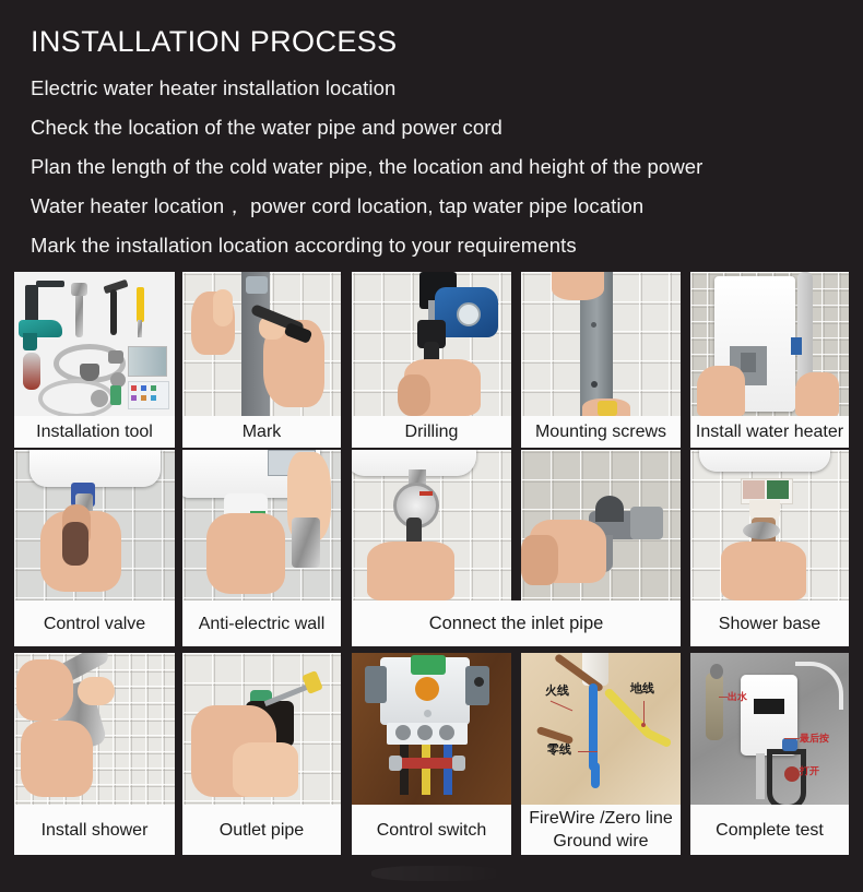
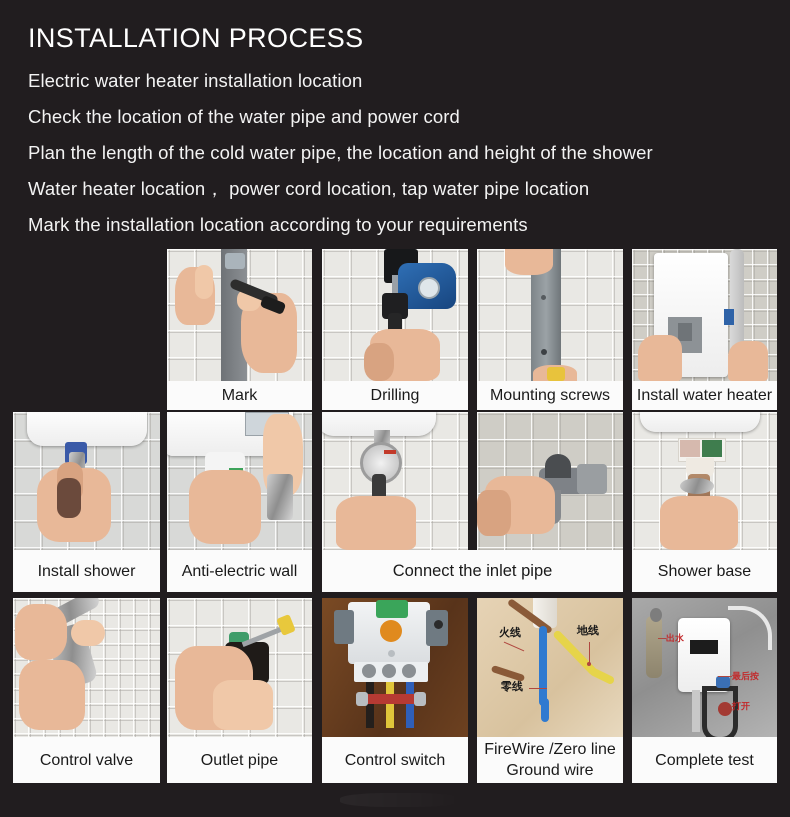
  INSTALLATION PROCESS
  Electric water heater installation location
  Check the location of the water pipe and power cord
- Plan the length of the cold water pipe, the location and height of the power
+ Plan the length of the cold water pipe, the location and height of the shower
  Water heater location， power cord location, tap water pipe location
  Mark the installation location according to your requirements
- Installation tool
  Mark
  Drilling
  Mounting screws
  Install water heater
- Control valve
+ Install shower
  Anti-electric wall
  Shower base
  Connect the inlet pipe
- Install shower
+ Control valve
  Outlet pipe
  Control switch
  火线
  零线
  地线
  FireWire /Zero line
  Ground wire
  出水
  最后按
  打开
  Complete test
